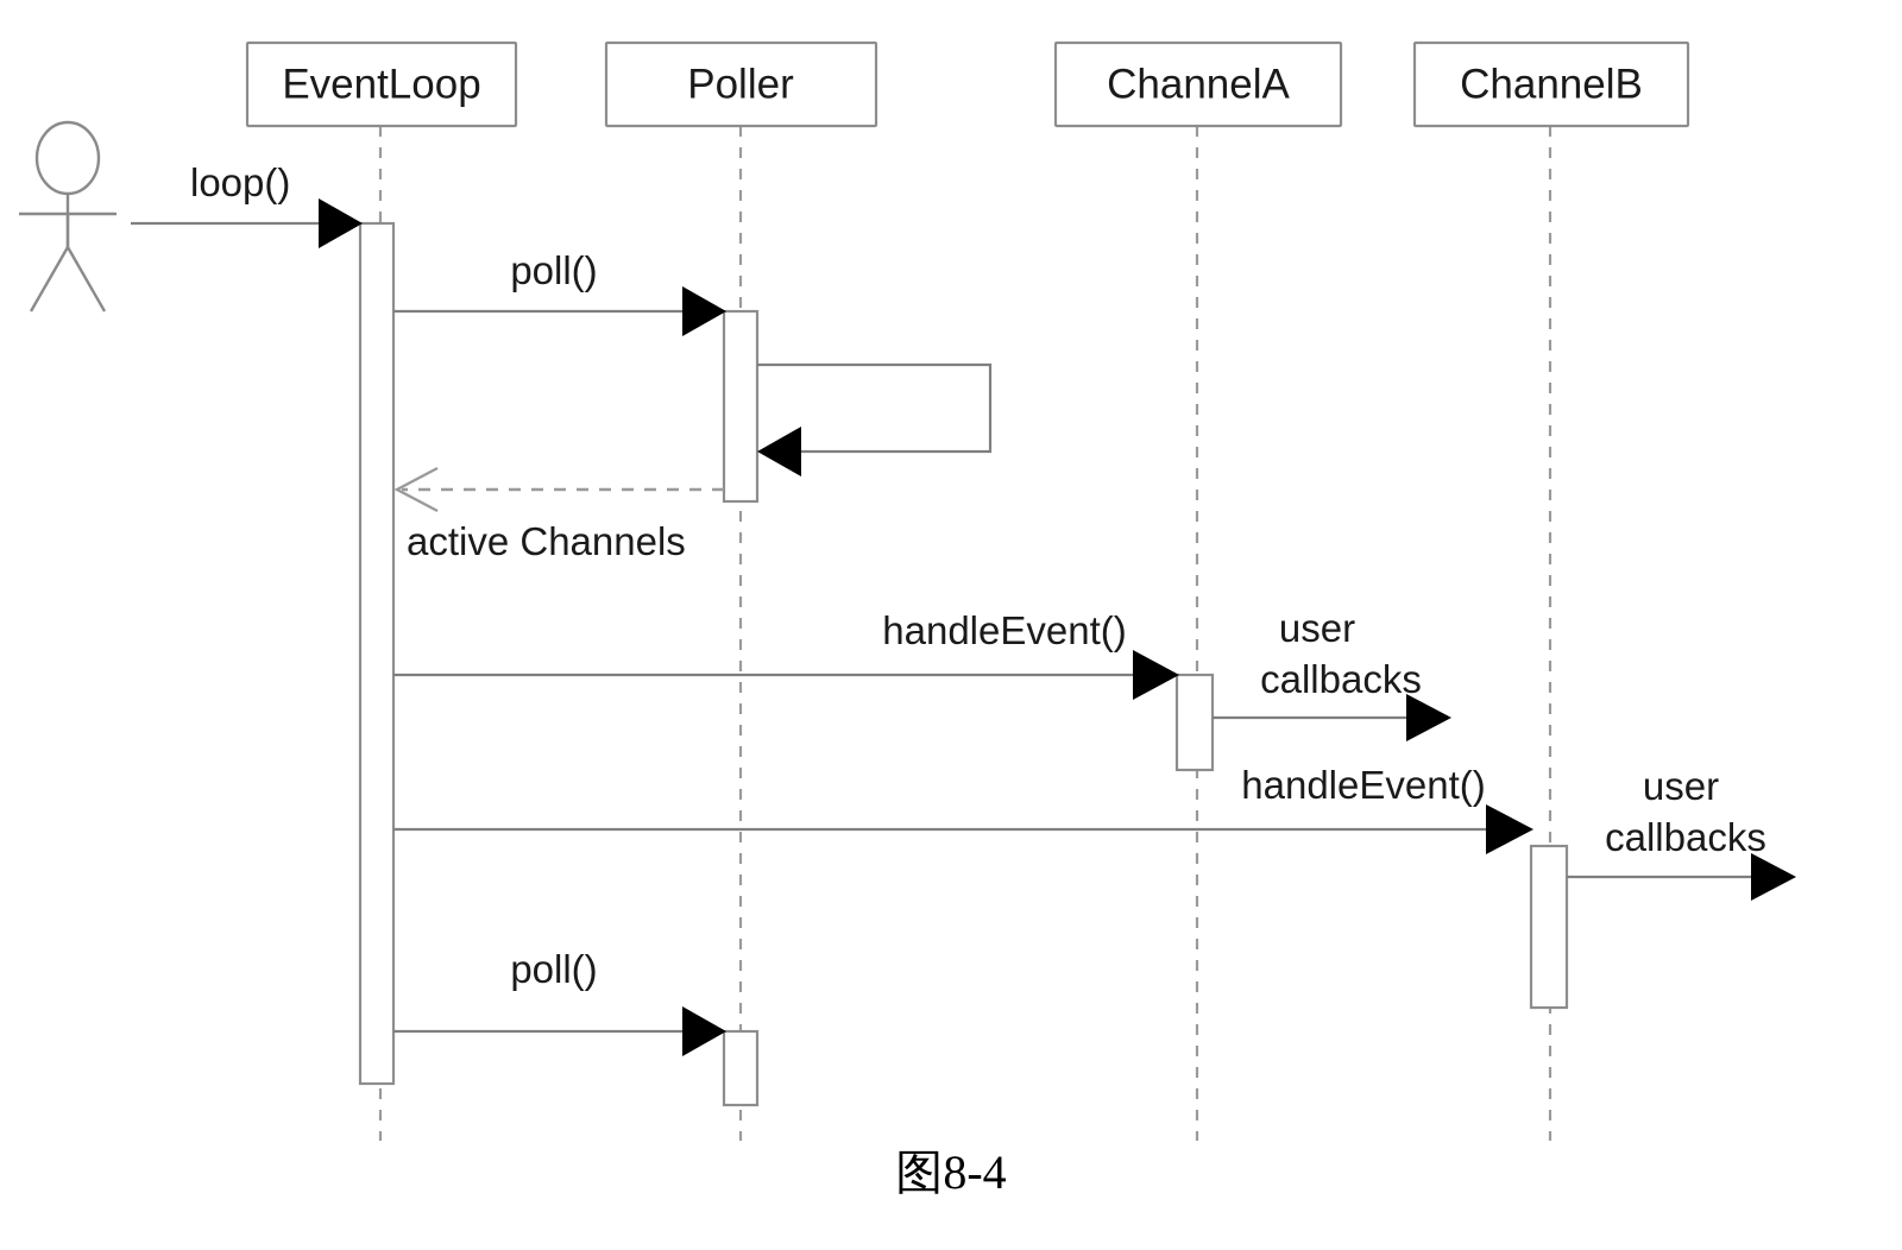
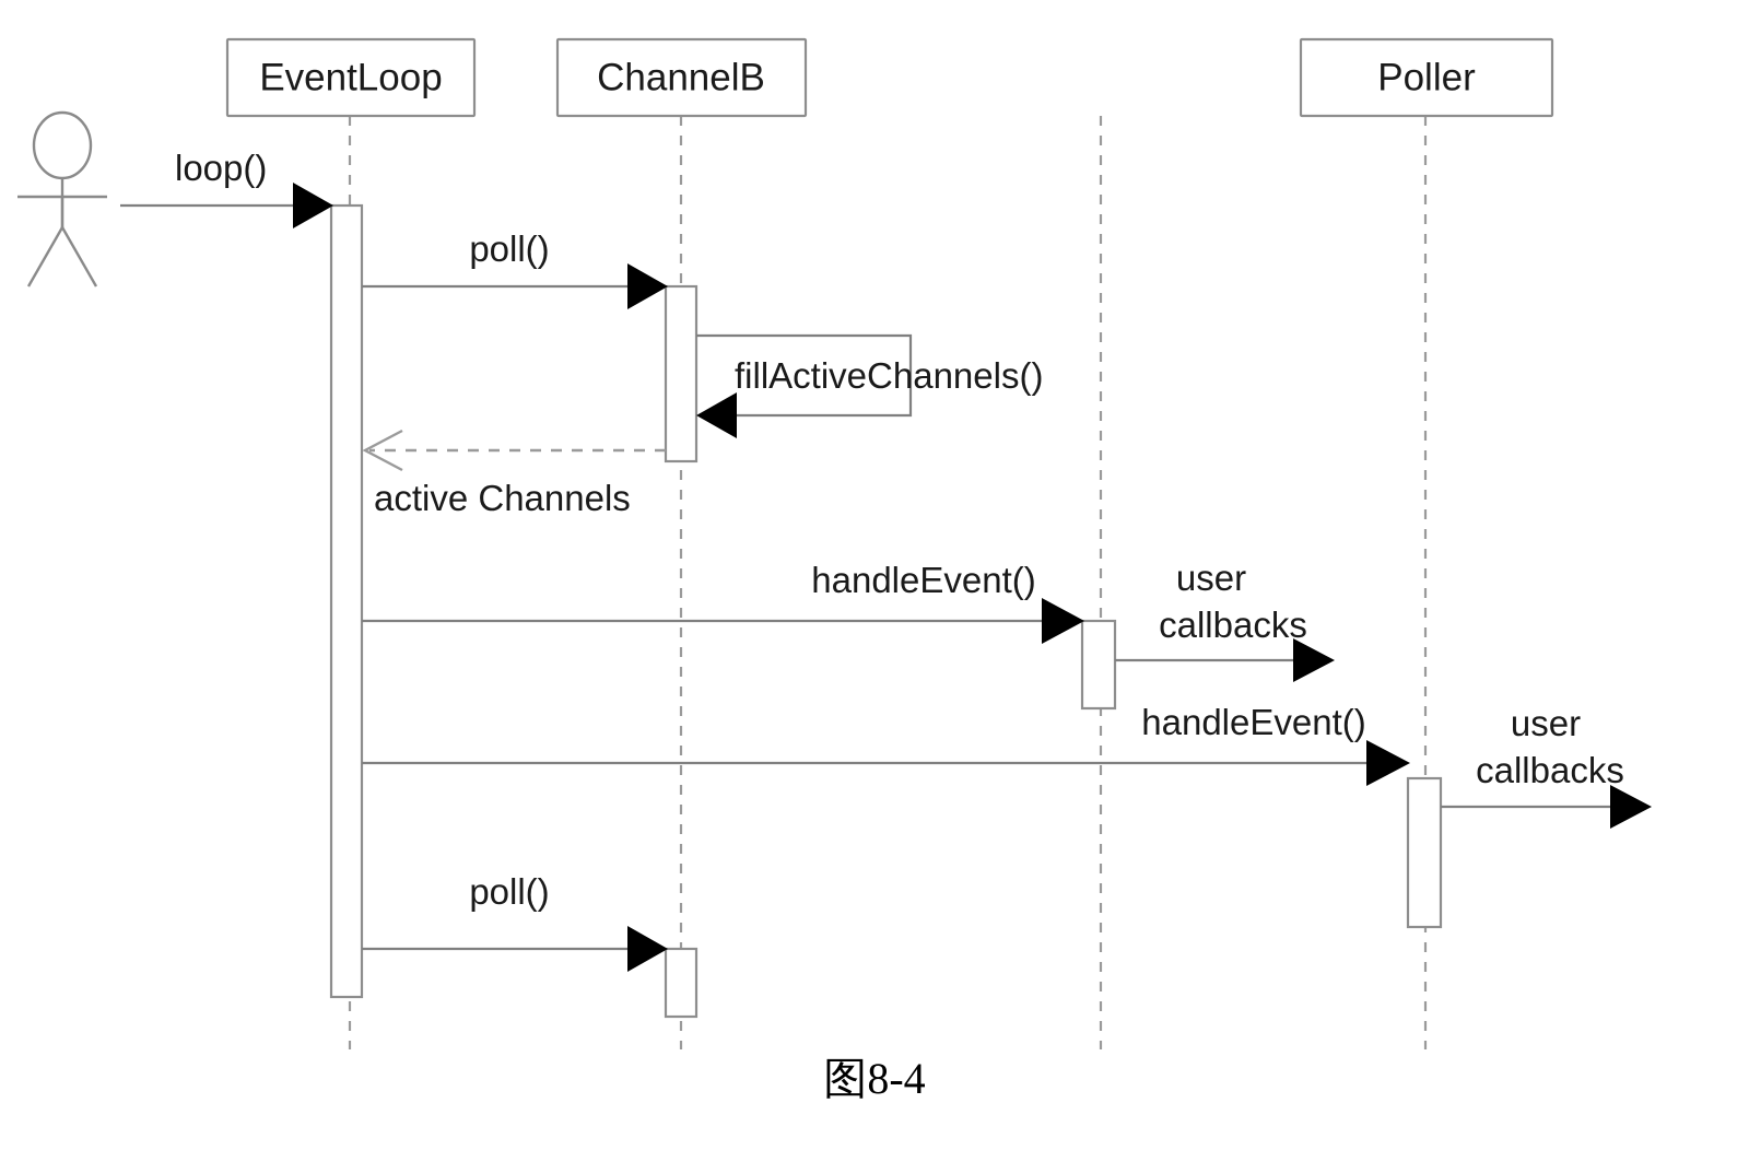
  EventLoop
- Poller
+ ChannelB
- ChannelA
- ChannelB
+ Poller
  loop()
  poll()
+ fillActiveChannels()
  active Channels
  handleEvent()
  user
  callbacks
  handleEvent()
  user
  callbacks
  poll()
  图8-4
